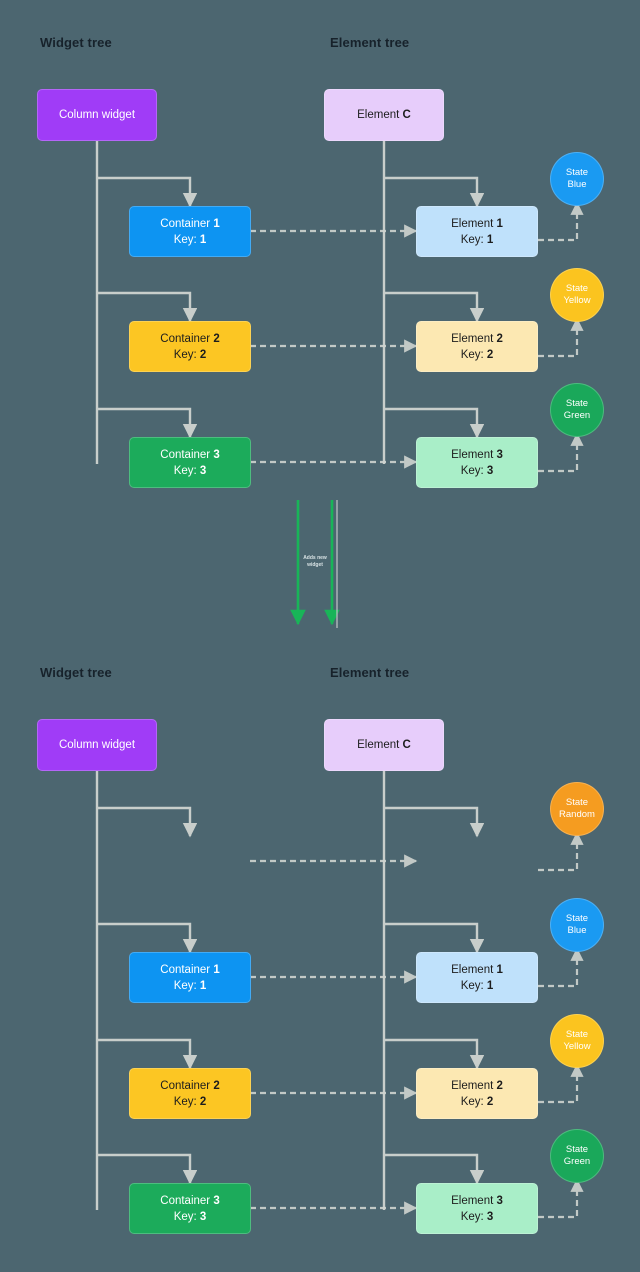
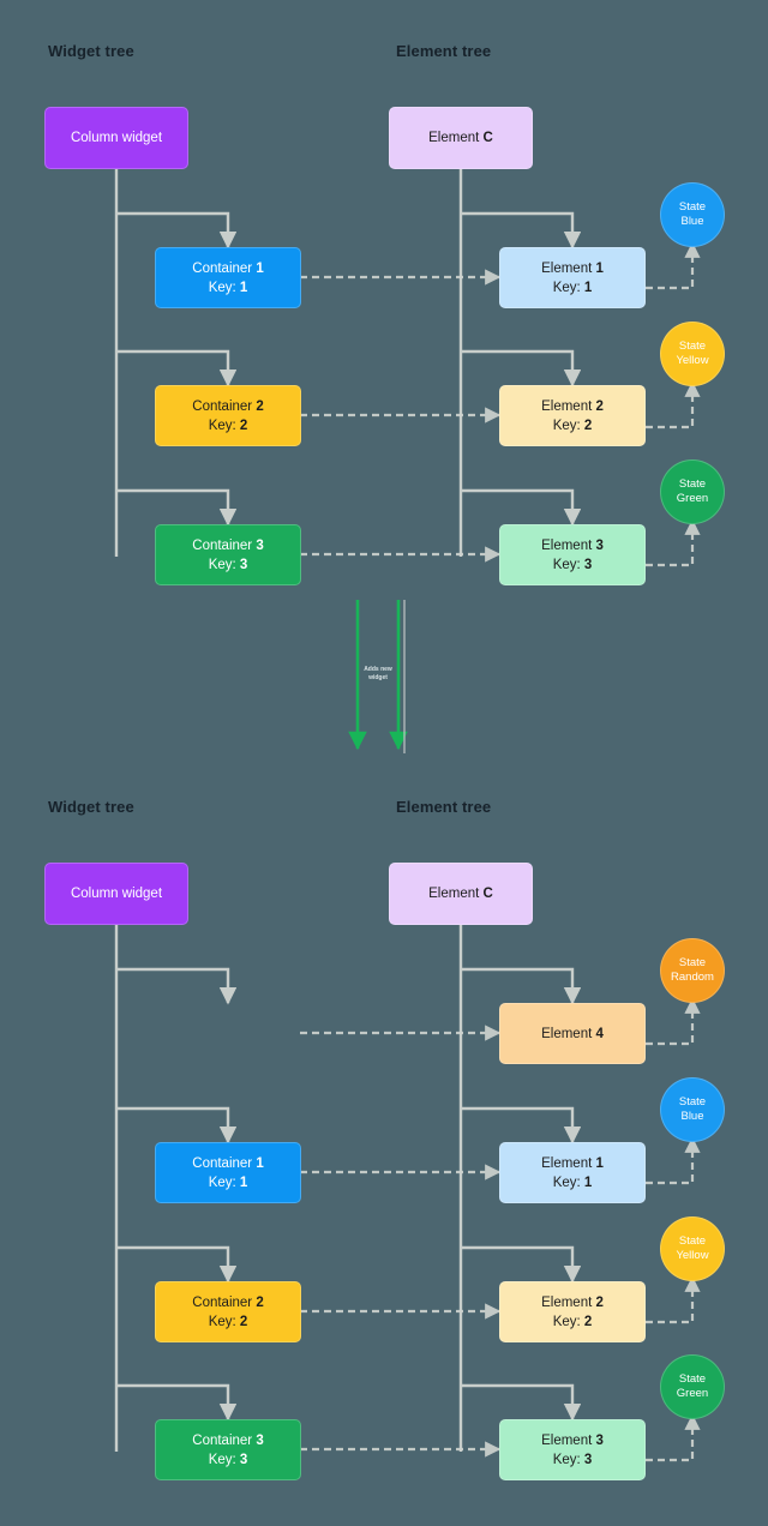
  Widget tree
  Element tree
  Column widget
  Container 1
  Key: 1
  Container 2
  Key: 2
  Container 3
  Key: 3
  Element C
  Element 1
  Key: 1
  Element 2
  Key: 2
  Element 3
  Key: 3
  State
  Blue
  State
  Yellow
  State
  Green
  Widget tree
  Element tree
  Column widget
  Container 1
  Key: 1
  Container 2
  Key: 2
  Container 3
  Key: 3
  Element C
+ Element 4
  Element 1
  Key: 1
  Element 2
  Key: 2
  Element 3
  Key: 3
  State
  Random
  State
  Blue
  State
  Yellow
  State
  Green
